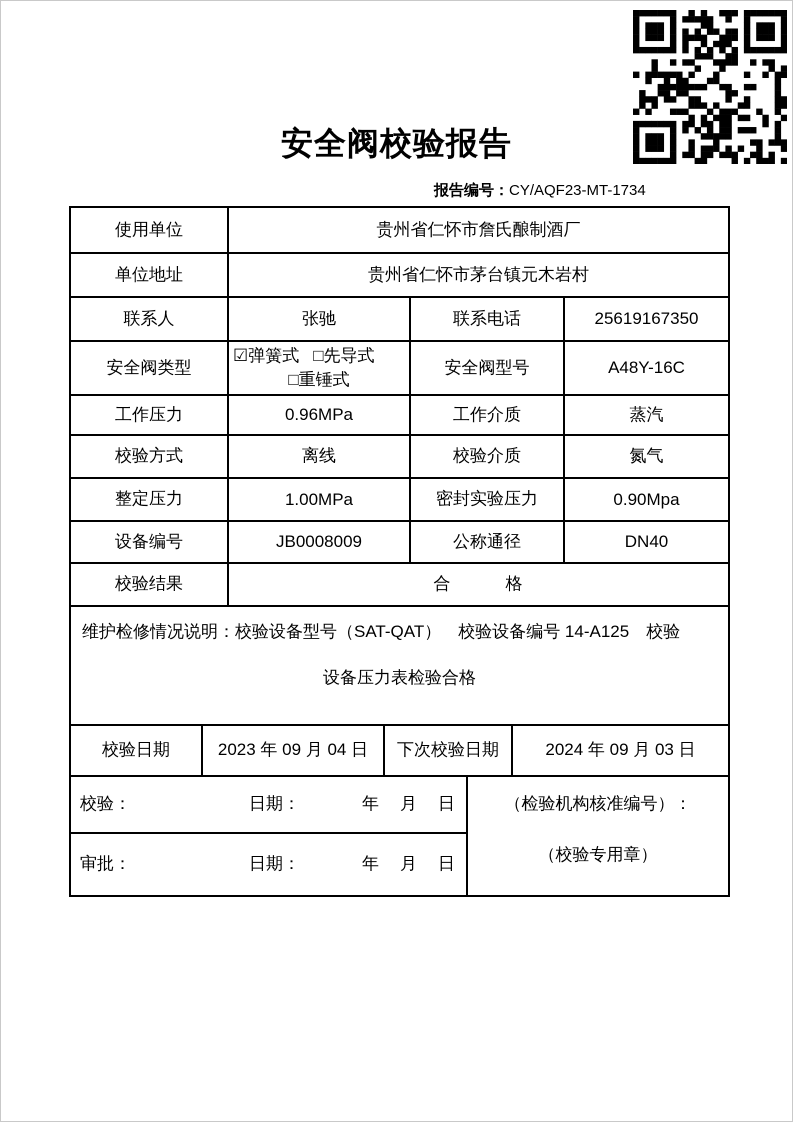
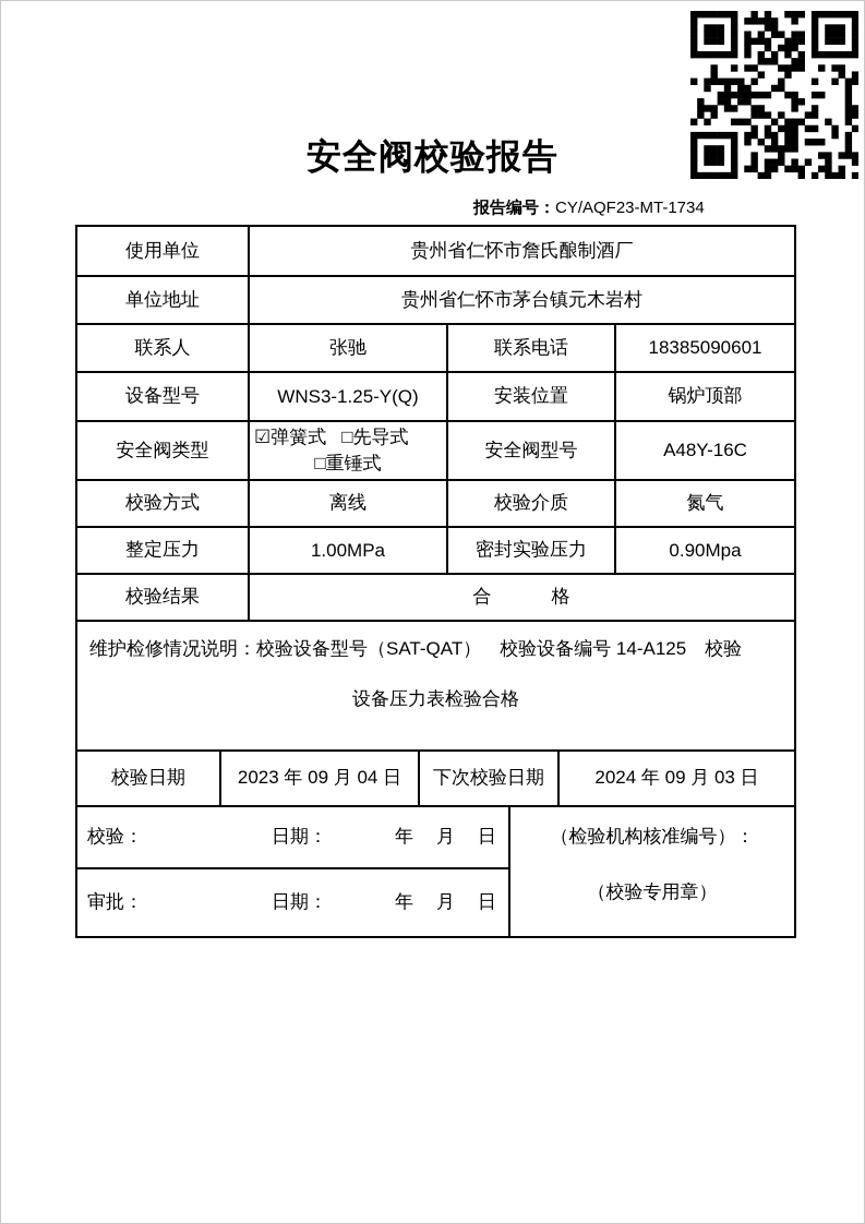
  安全阀校验报告
  报告编号：CY/AQF23-MT-1734
  使用单位	贵州省仁怀市詹氏酿制酒厂
  单位地址	贵州省仁怀市茅台镇元木岩村
- 联系人	张驰	联系电话	25619167350
+ 联系人	张驰	联系电话	18385090601
+ 设备型号	WNS3-1.25-Y(Q)	安装位置	锅炉顶部
  安全阀类型	☑弹簧式 □先导式 □重锤式	安全阀型号	A48Y-16C
- 工作压力	0.96MPa	工作介质	蒸汽
  校验方式	离线	校验介质	氮气
  整定压力	1.00MPa	密封实验压力	0.90Mpa
- 设备编号	JB0008009	公称通径	DN40
  校验结果	合 格
  维护检修情况说明：校验设备型号（SAT-QAT） 校验设备编号 14-A125 校验 设备压力表检验合格
  校验日期	2023 年 09 月 04 日	下次校验日期	2024 年 09 月 03 日
  校验： 日期： 年 月 日	（检验机构核准编号）： （校验专用章）
  审批： 日期： 年 月 日
